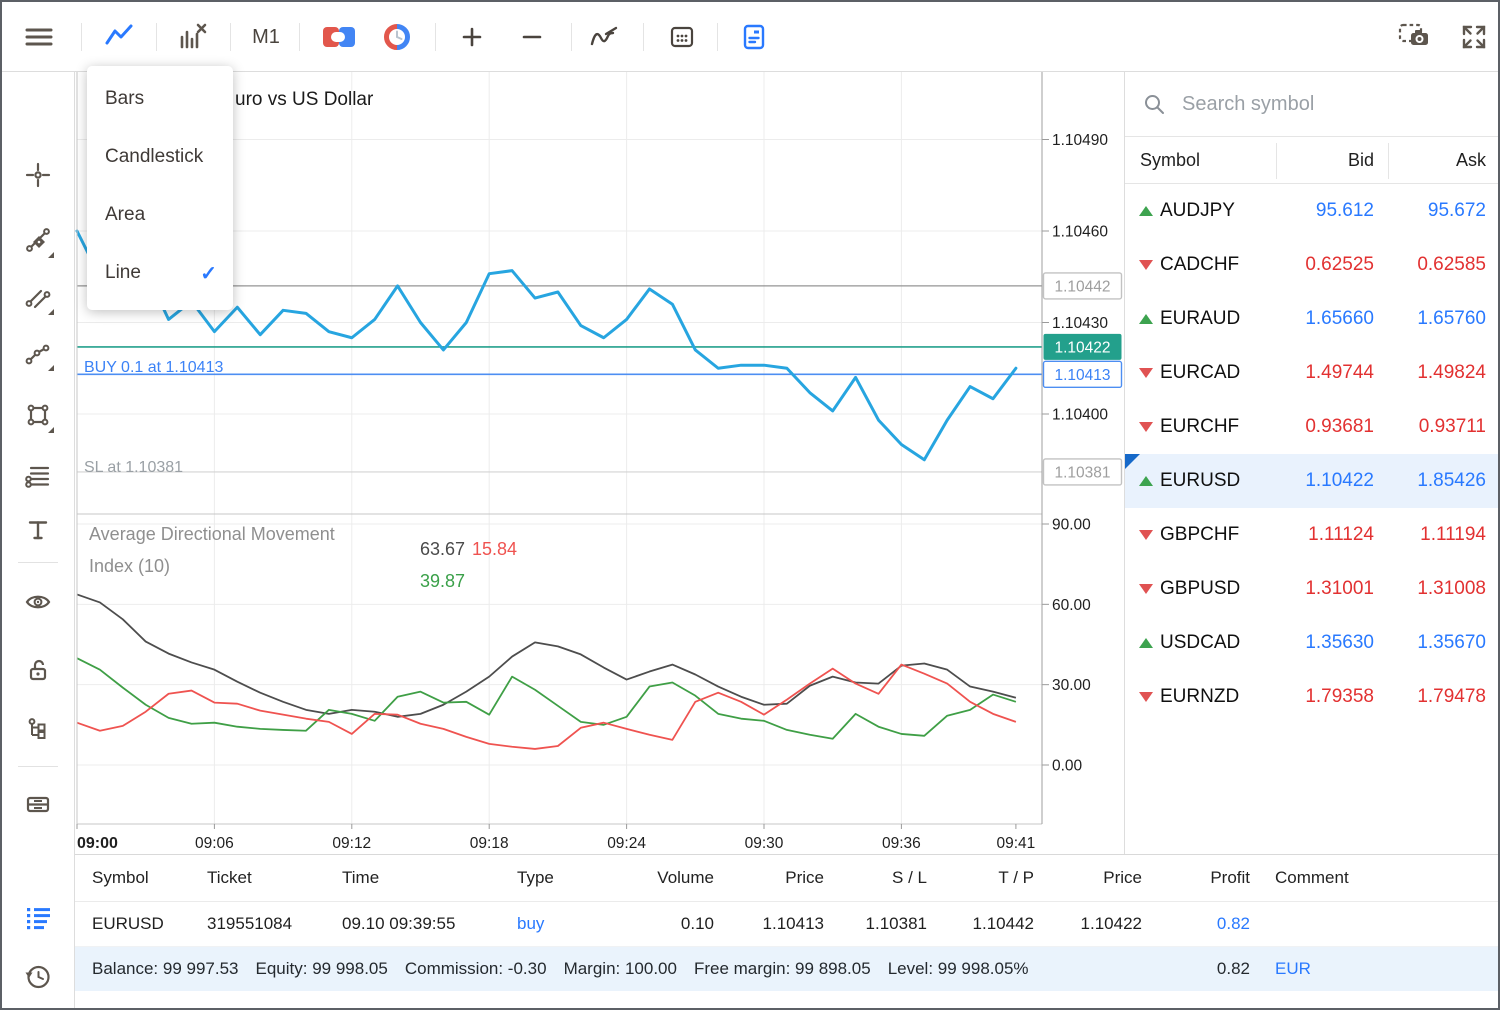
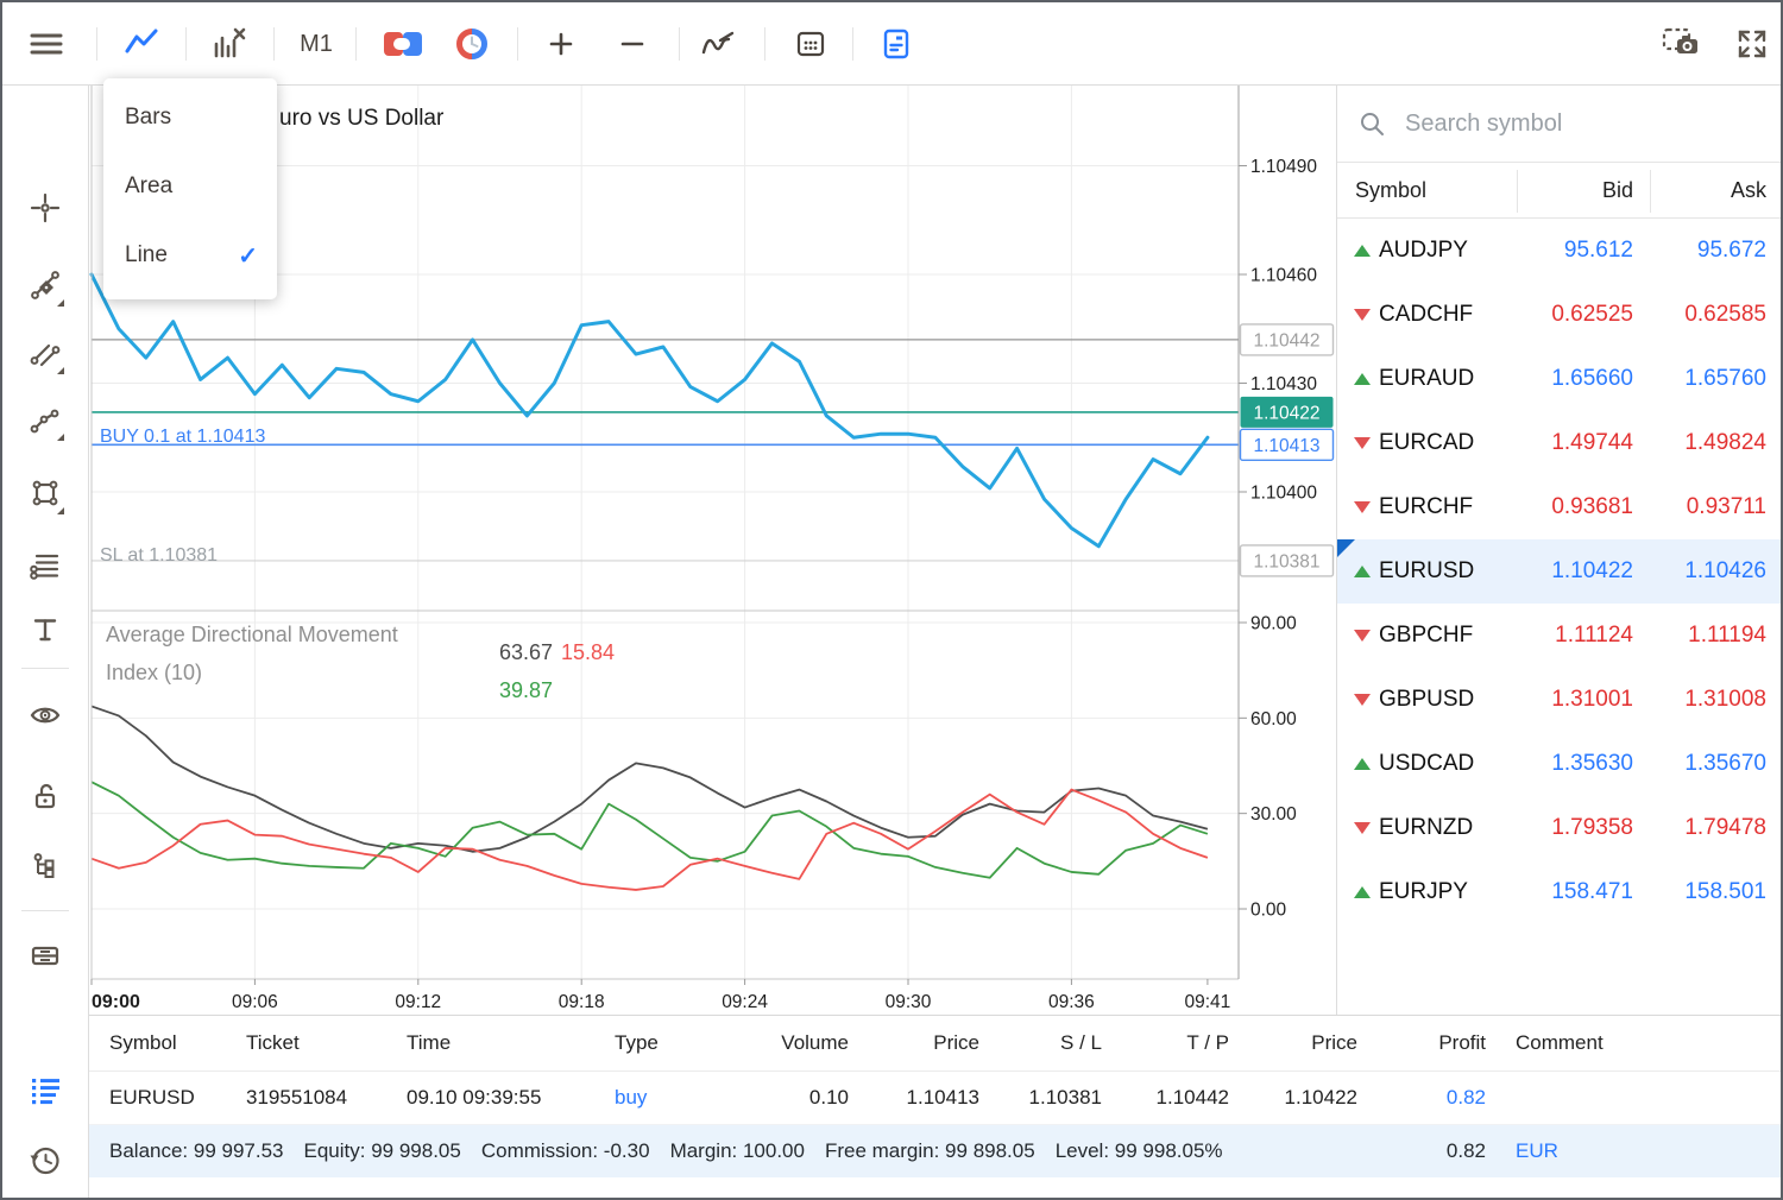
  M1
  1.10490
  1.10460
  1.10430
  1.10400
  90.00
  60.00
  30.00
  0.00
  09:00
  09:06
  09:12
  09:18
  09:24
  09:30
  09:36
  09:41
  1.10442
  1.10422
  1.10413
  1.10381
  uro vs US Dollar
  BUY 0.1 at 1.10413
  SL at 1.10381
  Average Directional Movement
  Index (10)
  63.67
  15.84
  39.87
  Search symbol
  Symbol
  Bid
  Ask
  AUDJPY
  95.612
  95.672
  CADCHF
  0.62525
  0.62585
  EURAUD
  1.65660
  1.65760
  EURCAD
  1.49744
  1.49824
  EURCHF
  0.93681
  0.93711
  EURUSD
  1.10422
- 1.85426
+ 1.10426
  GBPCHF
  1.11124
  1.11194
  GBPUSD
  1.31001
  1.31008
  USDCAD
  1.35630
  1.35670
  EURNZD
  1.79358
  1.79478
+ EURJPY
+ 158.471
+ 158.501
  Symbol
  Ticket
  Time
  Type
  Volume
  Price
  S / L
  T / P
  Price
  Profit
  Comment
  EURUSD
  319551084
  09.10 09:39:55
  buy
  0.10
  1.10413
  1.10381
  1.10442
  1.10422
  0.82
  Balance: 99 997.53
  Equity: 99 998.05
  Commission: -0.30
  Margin: 100.00
  Free margin: 99 898.05
  Level: 99 998.05%
  0.82
  EUR
  Bars
- Candlestick
  Area
  Line
  ✓
